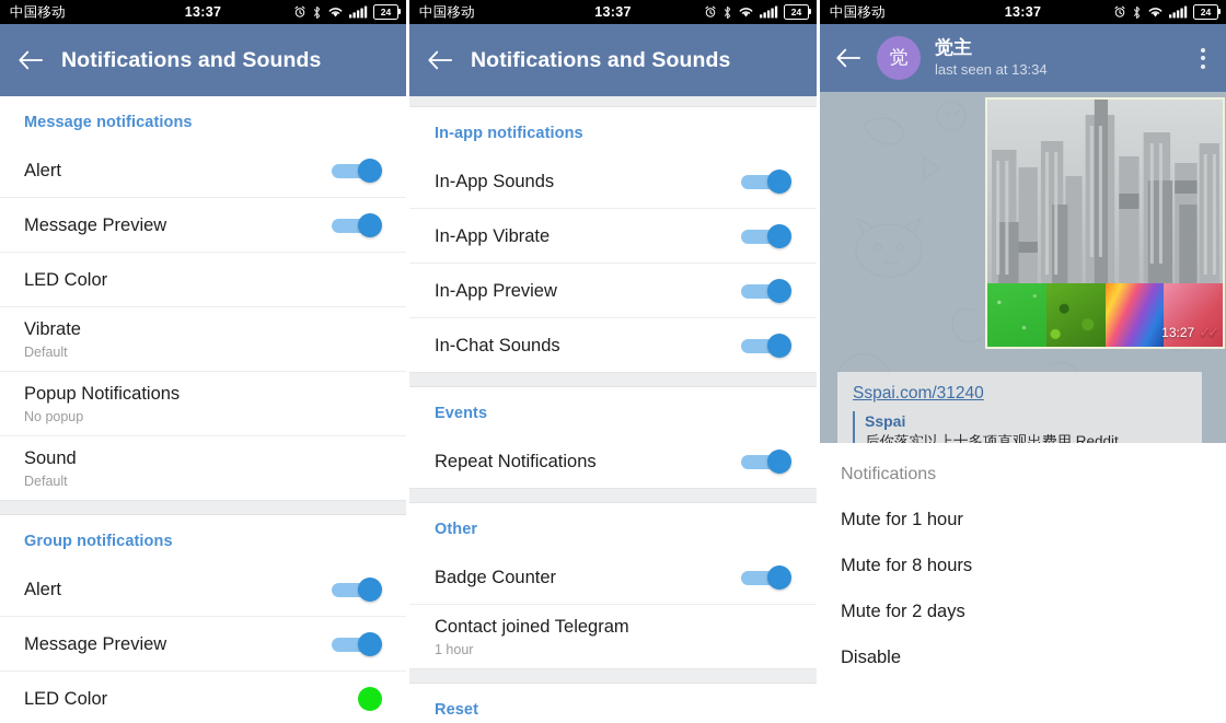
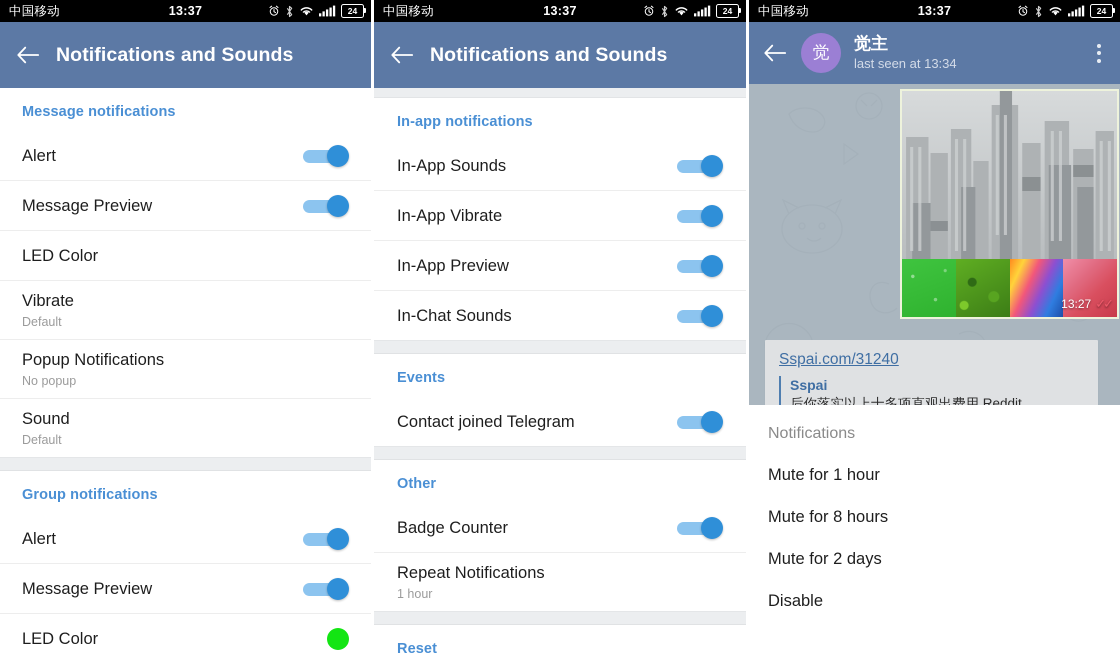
  中国移动
  13:37
  24
  Notifications and Sounds
  Message notifications
  Alert
  Message Preview
  LED Color
  Vibrate
  Default
  Popup Notifications
  No popup
  Sound
  Default
  Group notifications
  Alert
  Message Preview
  LED Color
  中国移动
  13:37
  24
  Notifications and Sounds
  In-app notifications
  In-App Sounds
  In-App Vibrate
  In-App Preview
  In-Chat Sounds
  Events
- Repeat Notifications
+ Contact joined Telegram
  Other
  Badge Counter
- Contact joined Telegram
+ Repeat Notifications
  1 hour
  Reset
  中国移动
  13:37
  24
  觉
  觉主
  last seen at 13:34
  13:27
  ✓✓
  Sspai.com/31240
  Sspai
  后你落实以上十多项直观出费用 Reddit
  Notifications
  Mute for 1 hour
  Mute for 8 hours
  Mute for 2 days
  Disable
